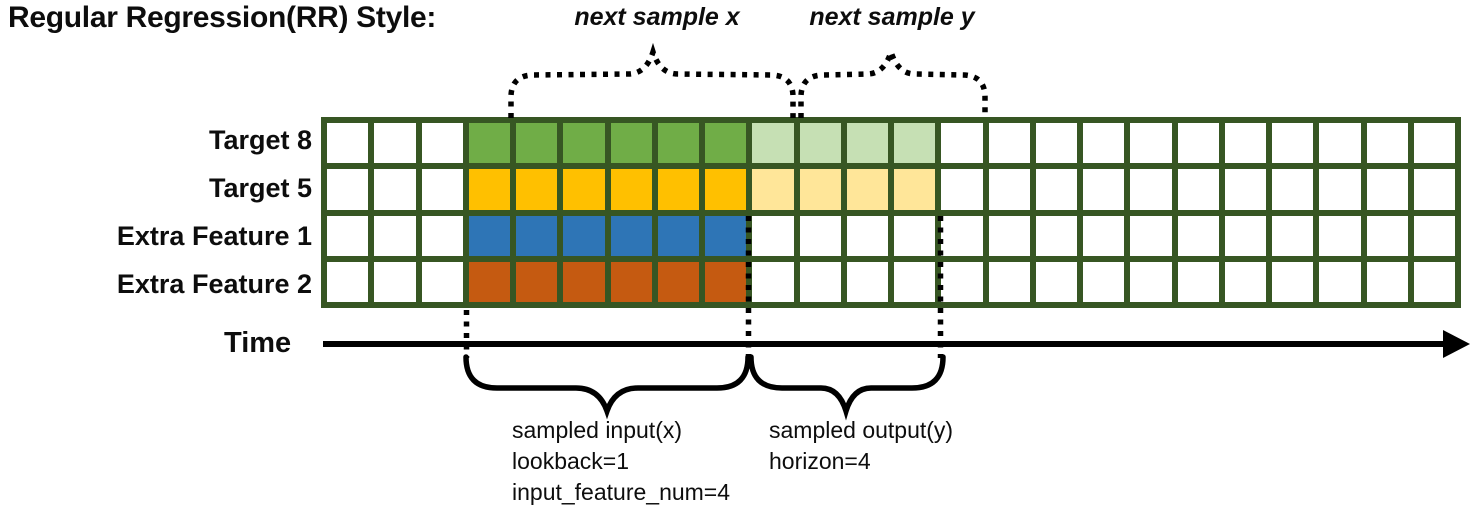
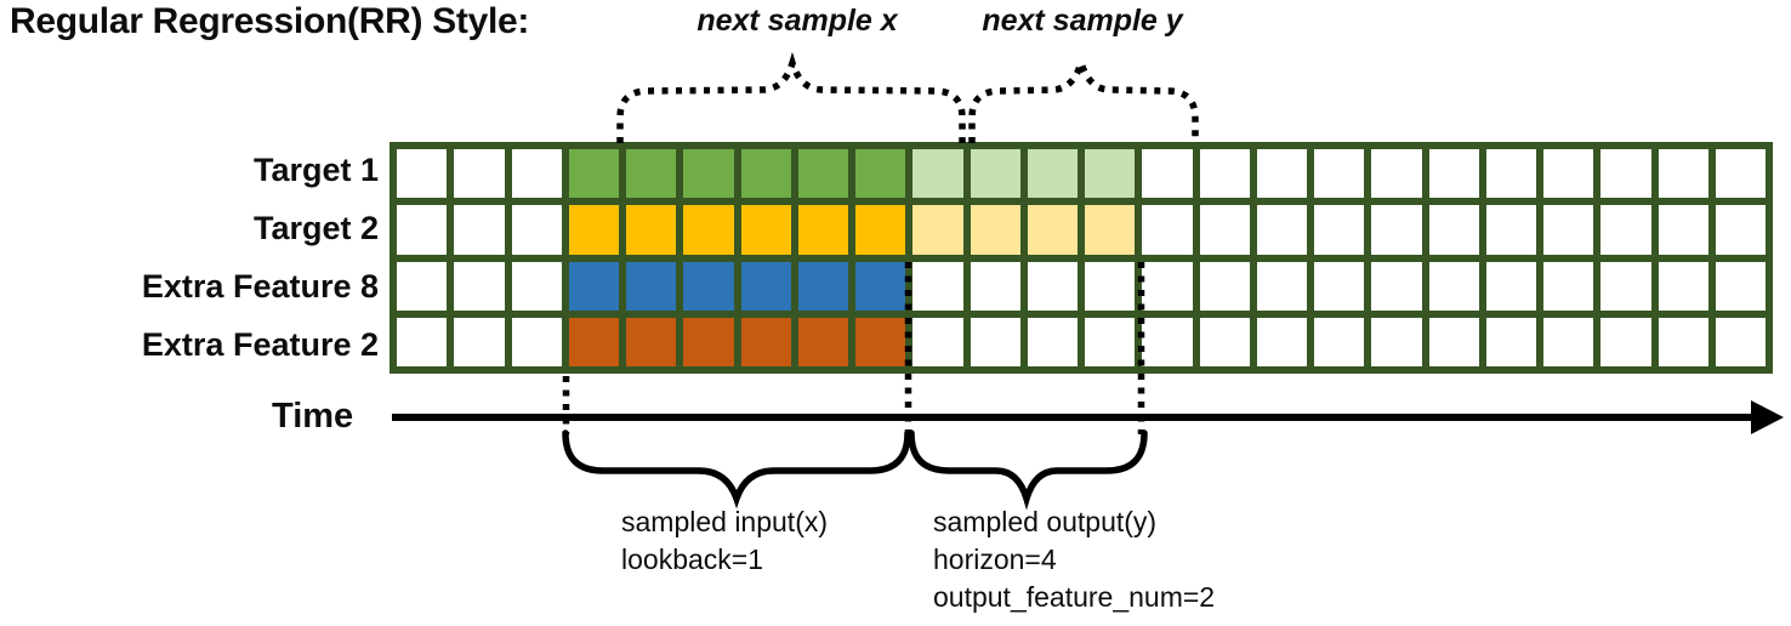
  Regular Regression(RR) Style:
  next sample x
  next sample y
- Target 8
+ Target 1
- Target 5
+ Target 2
- Extra Feature 1
+ Extra Feature 8
  Extra Feature 2
  Time
  sampled input(x)
  lookback=1
- input_feature_num=4
  sampled output(y)
  horizon=4
+ output_feature_num=2
